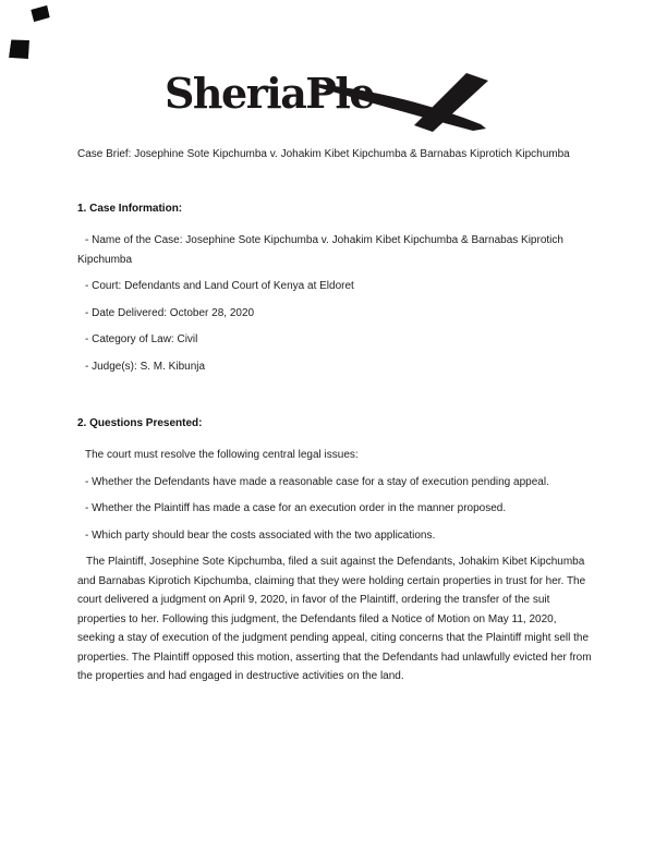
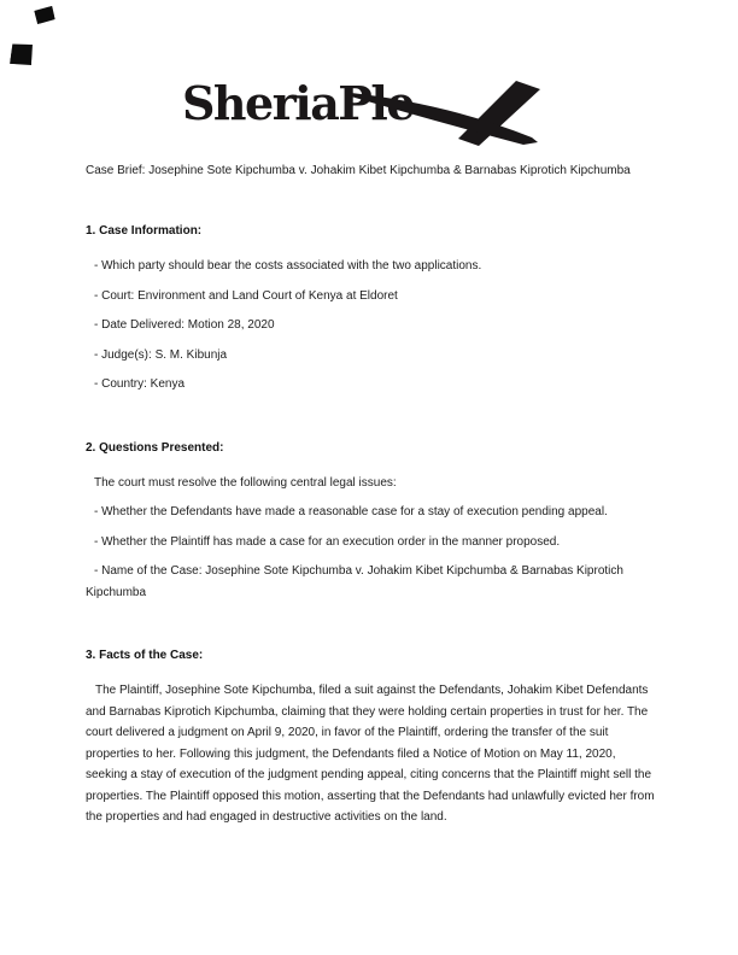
  SheriaP
  Case Brief: Josephine Sote Kipchumba v. Johakim Kibet Kipchumba & Barnabas Kiprotich Kipchumba
  1. Case Information:
- - Name of the Case: Josephine Sote Kipchumba v. Johakim Kibet Kipchumba & Barnabas Kiprotich Kipchumba
+ - Which party should bear the costs associated with the two applications.
- - Court: Defendants and Land Court of Kenya at Eldoret
+ - Court: Environment and Land Court of Kenya at Eldoret
- - Date Delivered: October 28, 2020
+ - Date Delivered: Motion 28, 2020
- - Category of Law: Civil
  - Judge(s): S. M. Kibunja
+ - Country: Kenya
  2. Questions Presented:
  The court must resolve the following central legal issues:
  - Whether the Defendants have made a reasonable case for a stay of execution pending appeal.
  - Whether the Plaintiff has made a case for an execution order in the manner proposed.
- - Which party should bear the costs associated with the two applications.
+ - Name of the Case: Josephine Sote Kipchumba v. Johakim Kibet Kipchumba & Barnabas Kiprotich Kipchumba
+ 3. Facts of the Case:
- The Plaintiff, Josephine Sote Kipchumba, filed a suit against the Defendants, Johakim Kibet Kipchumba and Barnabas Kiprotich Kipchumba, claiming that they were holding certain properties in trust for her. The court delivered a judgment on April 9, 2020, in favor of the Plaintiff, ordering the transfer of the suit properties to her. Following this judgment, the Defendants filed a Notice of Motion on May 11, 2020, seeking a stay of execution of the judgment pending appeal, citing concerns that the Plaintiff might sell the properties. The Plaintiff opposed this motion, asserting that the Defendants had unlawfully evicted her from the properties and had engaged in destructive activities on the land.
+ The Plaintiff, Josephine Sote Kipchumba, filed a suit against the Defendants, Johakim Kibet Defendants and Barnabas Kiprotich Kipchumba, claiming that they were holding certain properties in trust for her. The court delivered a judgment on April 9, 2020, in favor of the Plaintiff, ordering the transfer of the suit properties to her. Following this judgment, the Defendants filed a Notice of Motion on May 11, 2020, seeking a stay of execution of the judgment pending appeal, citing concerns that the Plaintiff might sell the properties. The Plaintiff opposed this motion, asserting that the Defendants had unlawfully evicted her from the properties and had engaged in destructive activities on the land.
